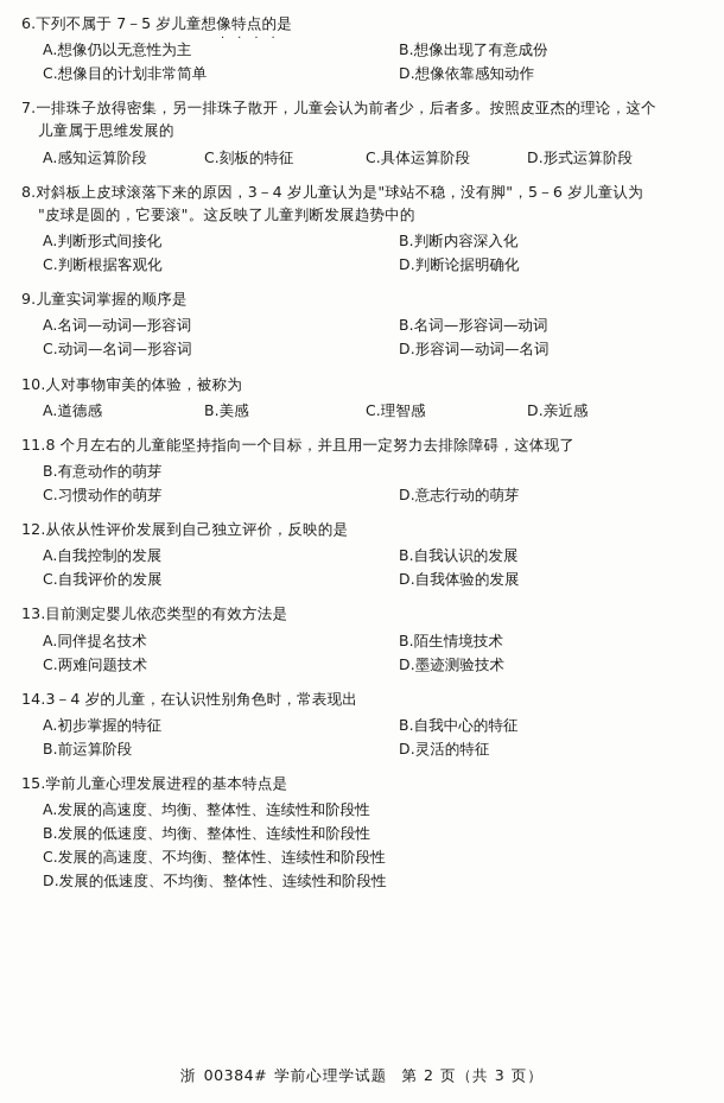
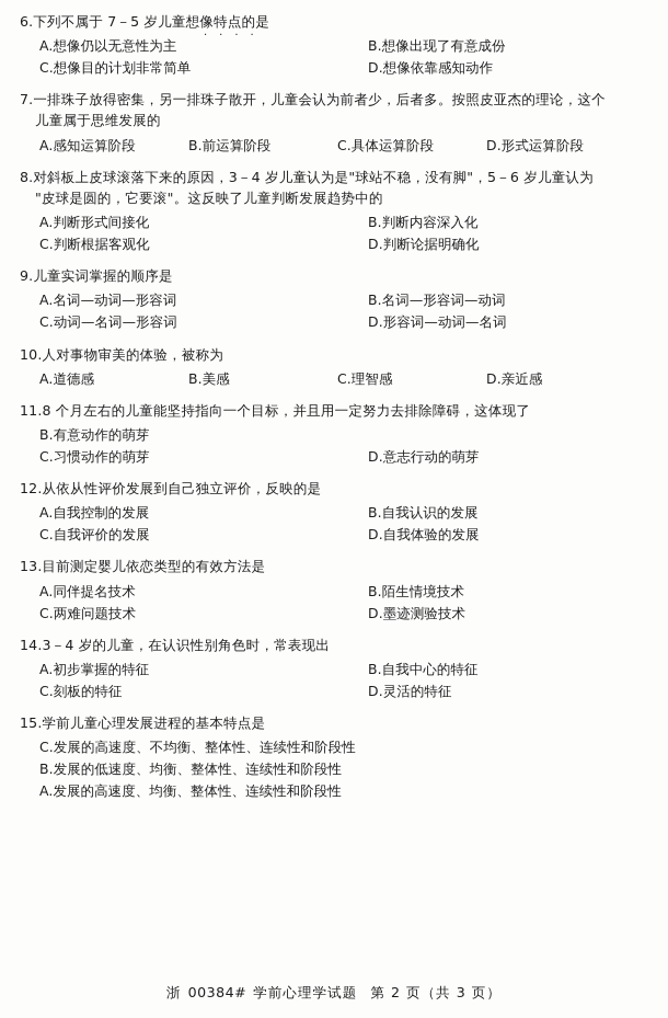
  ····
  6.下列不属于 7－5 岁儿童想像特点的是
  A.想像仍以无意性为主
  B.想像出现了有意成份
  C.想像目的计划非常简单
  D.想像依靠感知动作
  7.一排珠子放得密集，另一排珠子散开，儿童会认为前者少，后者多。按照皮亚杰的理论，这个
  儿童属于思维发展的
  A.感知运算阶段
- C.刻板的特征
+ B.前运算阶段
  C.具体运算阶段
  D.形式运算阶段
  8.对斜板上皮球滚落下来的原因，3－4 岁儿童认为是"球站不稳，没有脚"，5－6 岁儿童认为
  "皮球是圆的，它要滚"。这反映了儿童判断发展趋势中的
  A.判断形式间接化
  B.判断内容深入化
  C.判断根据客观化
  D.判断论据明确化
  9.儿童实词掌握的顺序是
  A.名词—动词—形容词
  B.名词—形容词—动词
  C.动词—名词—形容词
  D.形容词—动词—名词
  10.人对事物审美的体验，被称为
  A.道德感
  B.美感
  C.理智感
  D.亲近感
  11.8 个月左右的儿童能坚持指向一个目标，并且用一定努力去排除障碍，这体现了
  B.有意动作的萌芽
  C.习惯动作的萌芽
  D.意志行动的萌芽
  12.从依从性评价发展到自己独立评价，反映的是
  A.自我控制的发展
  B.自我认识的发展
  C.自我评价的发展
  D.自我体验的发展
  13.目前测定婴儿依恋类型的有效方法是
  A.同伴提名技术
  B.陌生情境技术
  C.两难问题技术
  D.墨迹测验技术
  14.3－4 岁的儿童，在认识性别角色时，常表现出
  A.初步掌握的特征
  B.自我中心的特征
- B.前运算阶段
+ C.刻板的特征
  D.灵活的特征
  15.学前儿童心理发展进程的基本特点是
- A.发展的高速度、均衡、整体性、连续性和阶段性
+ C.发展的高速度、不均衡、整体性、连续性和阶段性
  B.发展的低速度、均衡、整体性、连续性和阶段性
- C.发展的高速度、不均衡、整体性、连续性和阶段性
+ A.发展的高速度、均衡、整体性、连续性和阶段性
- D.发展的低速度、不均衡、整体性、连续性和阶段性
  浙 00384# 学前心理学试题 第 2 页（共 3 页）
